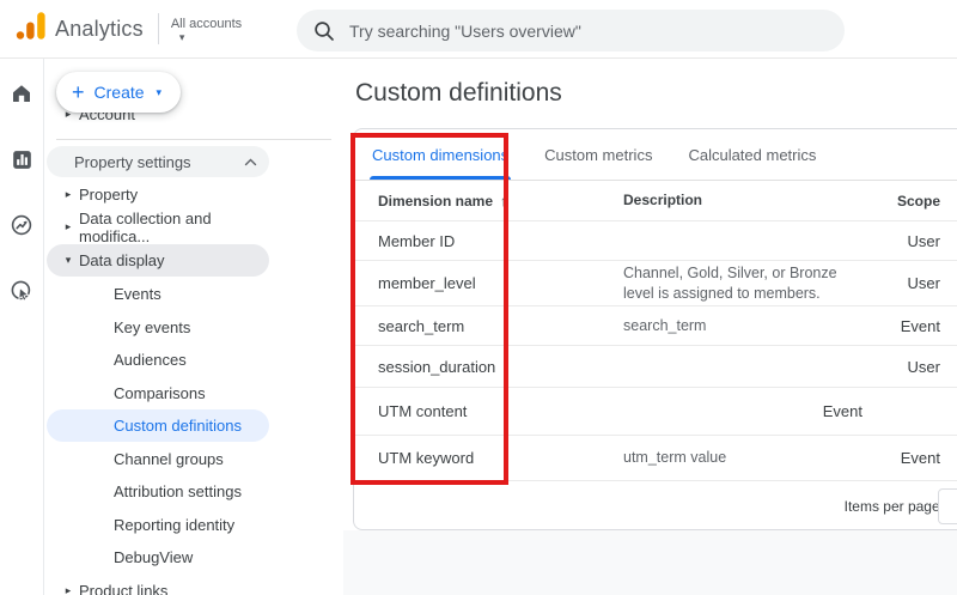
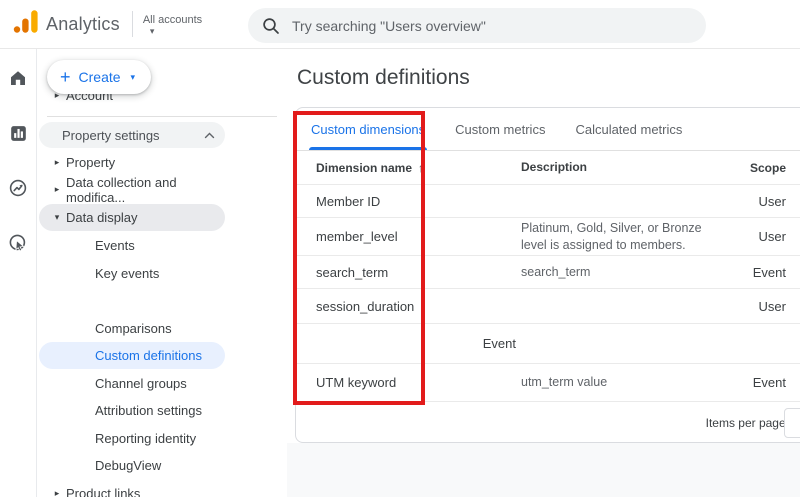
  Analytics
  All accounts
  ▾
  Try searching "Users overview"
  +
  Create
  ▾
  ▸
  Account
  Property settings
  ▸
  Property
  ▸
  Data collection and modifica...
  ▾
  Data display
  Events
  Key events
- Audiences
  Comparisons
  Custom definitions
  Channel groups
  Attribution settings
  Reporting identity
  DebugView
  ▸
  Product links
  Custom definitions
  Custom dimensions
  Custom metrics
  Calculated metrics
  Dimension name ↑
  Description
  Scope
  Member ID
  User
  member_level
- Channel, Gold, Silver, or Bronze level is assigned to members.
+ Platinum, Gold, Silver, or Bronze level is assigned to members.
  User
  search_term
  search_term
  Event
  session_duration
  User
- UTM content
  Event
  UTM keyword
  utm_term value
  Event
  Items per page
